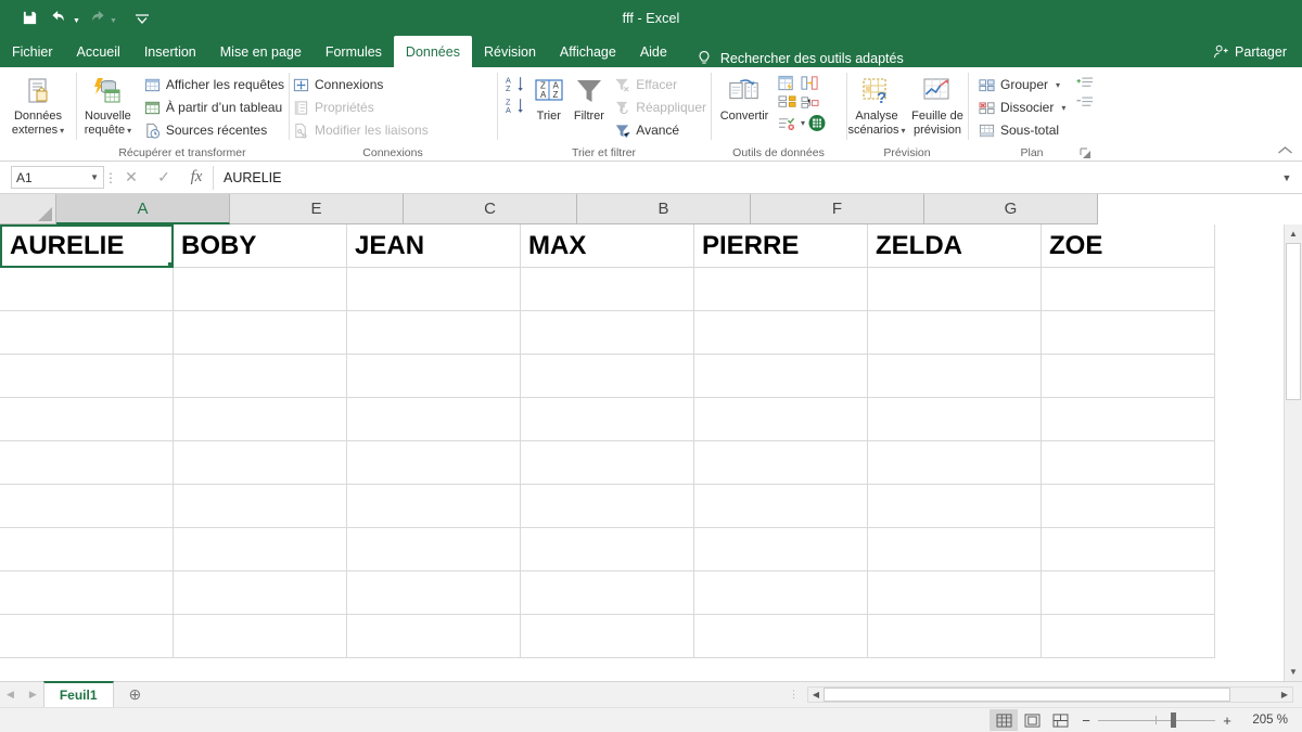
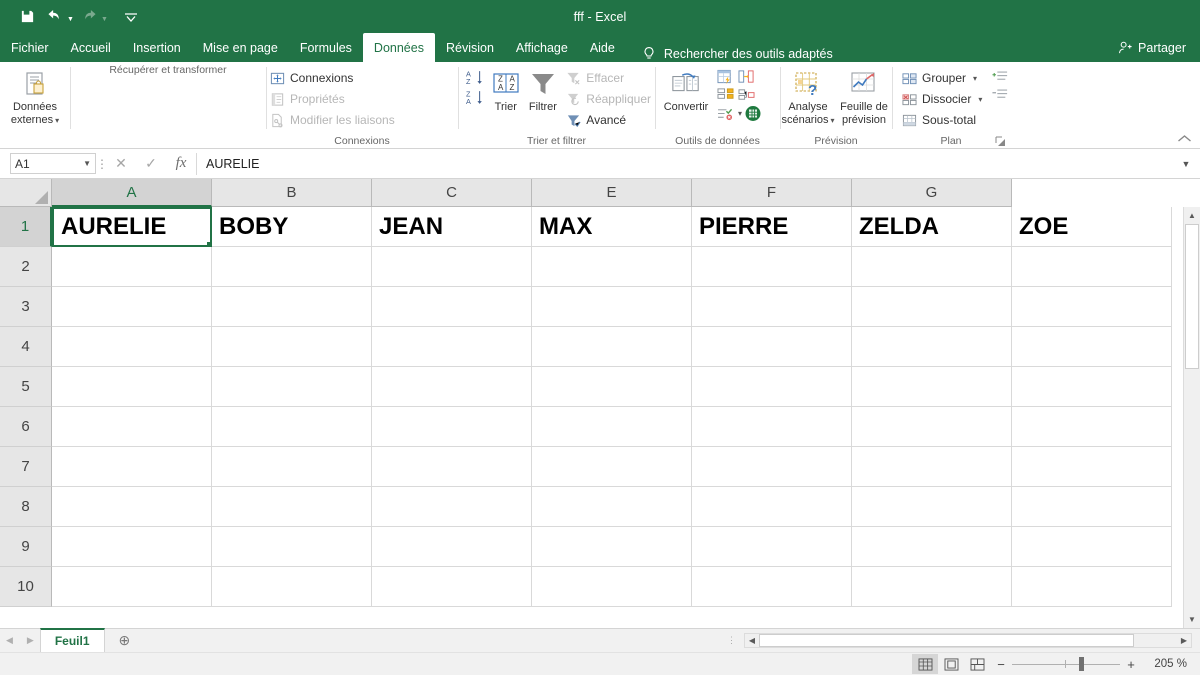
  fff - Excel
  Fichier
  Accueil
  Insertion
  Mise en page
  Formules
  Données
  Révision
  Affichage
  Aide
  Rechercher des outils adaptés
  Partager
  Données
  externes ▾
- Nouvelle
- requête ▾
- Afficher les requêtes
- À partir d’un tableau
- Sources récentes
  Récupérer et transformer
  Connexions
  Propriétés
  Modifier les liaisons
  Connexions
  A
  Z
  Z
  A
  Z
  A
  A
  Z
  Trier
  Filtrer
  Effacer
  Réappliquer
  Avancé
  Trier et filtrer
  Convertir
  ▾
  Outils de données
  ?
  Analyse
  scénarios ▾
  Feuille de
  prévision
  Prévision
  Grouper
  ▾
  Dissocier
  ▾
  Sous-total
  Plan
  A1
  ▼
  ⋮
  ✕
  ✓
  fx
  AURELIE
  ▼
  A
- E
+ B
  C
- B
+ E
  F
  G
+ 1
+ 2
+ 3
+ 4
+ 5
+ 6
+ 7
+ 8
+ 9
+ 10
  AURELIE
  BOBY
  JEAN
  MAX
  PIERRE
  ZELDA
  ZOE
  ▲
  ▼
  ◀
  ▶
  Feuil1
  ⊕
  ⋮
  ◀
  ▶
  −
  +
  205 %
